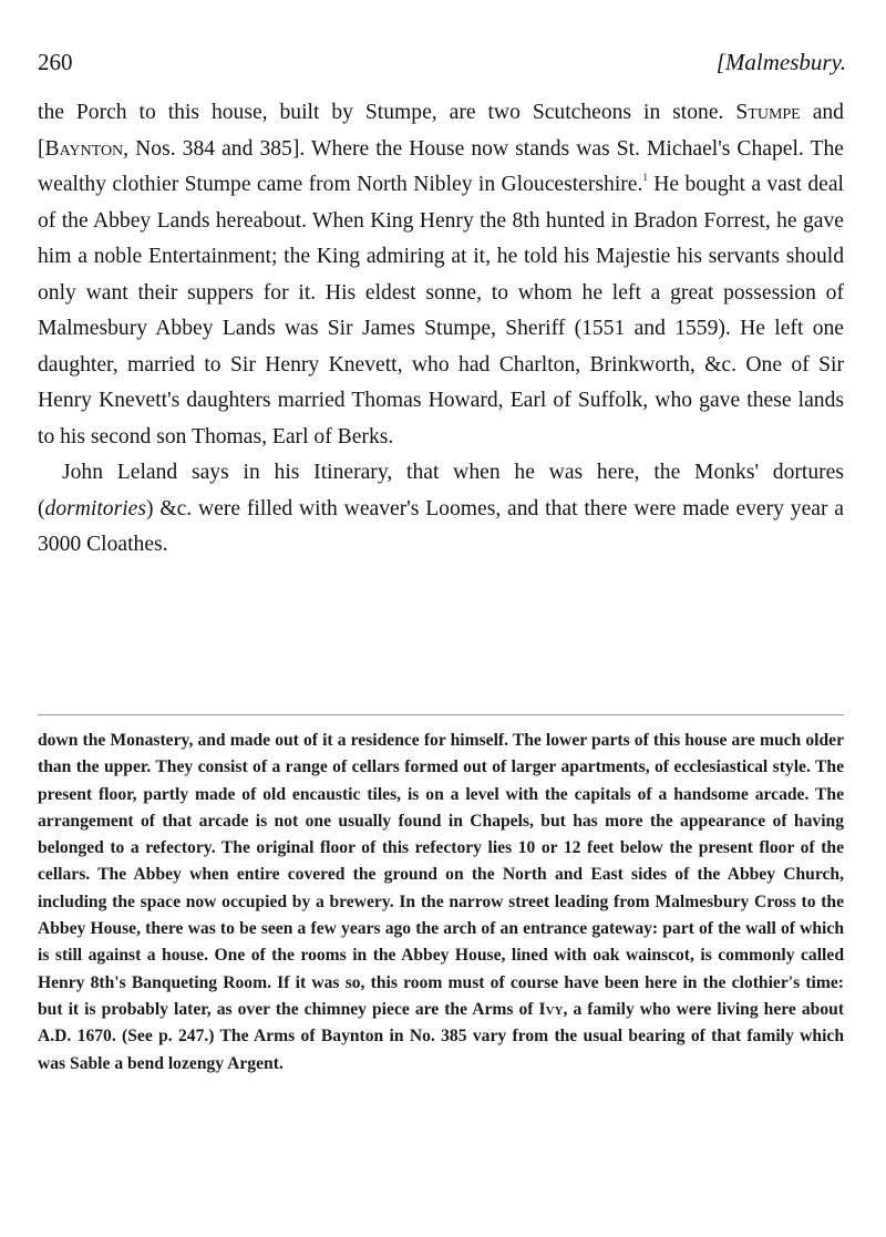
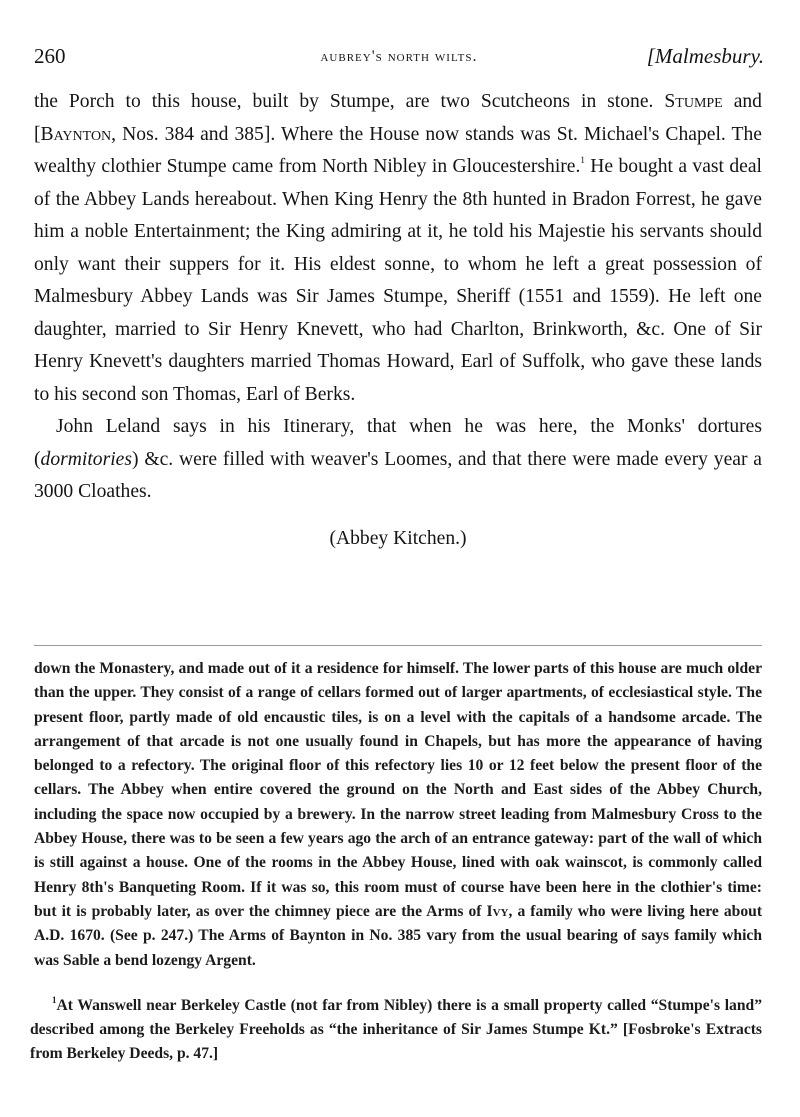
  260
+ aubrey's north wilts.
  [Malmesbury.
  the Porch to this house, built by Stumpe, are two Scutcheons in stone. Stumpe and [Baynton, Nos. 384 and 385]. Where the House now stands was St. Michael's Chapel. The wealthy clothier Stumpe came from North Nibley in Gloucestershire.1 He bought a vast deal of the Abbey Lands hereabout. When King Henry the 8th hunted in Bradon Forrest, he gave him a noble Entertainment; the King admiring at it, he told his Majestie his servants should only want their suppers for it. His eldest sonne, to whom he left a great possession of Malmesbury Abbey Lands was Sir James Stumpe, Sheriff (1551 and 1559). He left one daughter, married to Sir Henry Knevett, who had Charlton, Brinkworth, &c. One of Sir Henry Knevett's daughters married Thomas Howard, Earl of Suffolk, who gave these lands to his second son Thomas, Earl of Berks.
  John Leland says in his Itinerary, that when he was here, the Monks' dortures (dormitories) &c. were filled with weaver's Loomes, and that there were made every year a 3000 Cloathes.
+ (Abbey Kitchen.)
- down the Monastery, and made out of it a residence for himself. The lower parts of this house are much older than the upper. They consist of a range of cellars formed out of larger apartments, of ecclesiastical style. The present floor, partly made of old encaustic tiles, is on a level with the capitals of a handsome arcade. The arrangement of that arcade is not one usually found in Chapels, but has more the appearance of having belonged to a refectory. The original floor of this refectory lies 10 or 12 feet below the present floor of the cellars. The Abbey when entire covered the ground on the North and East sides of the Abbey Church, including the space now occupied by a brewery. In the narrow street leading from Malmesbury Cross to the Abbey House, there was to be seen a few years ago the arch of an entrance gateway: part of the wall of which is still against a house. One of the rooms in the Abbey House, lined with oak wainscot, is commonly called Henry 8th's Banqueting Room. If it was so, this room must of course have been here in the clothier's time: but it is probably later, as over the chimney piece are the Arms of Ivy, a family who were living here about A.D. 1670. (See p. 247.) The Arms of Baynton in No. 385 vary from the usual bearing of that family which was Sable a bend lozengy Argent.
+ down the Monastery, and made out of it a residence for himself. The lower parts of this house are much older than the upper. They consist of a range of cellars formed out of larger apartments, of ecclesiastical style. The present floor, partly made of old encaustic tiles, is on a level with the capitals of a handsome arcade. The arrangement of that arcade is not one usually found in Chapels, but has more the appearance of having belonged to a refectory. The original floor of this refectory lies 10 or 12 feet below the present floor of the cellars. The Abbey when entire covered the ground on the North and East sides of the Abbey Church, including the space now occupied by a brewery. In the narrow street leading from Malmesbury Cross to the Abbey House, there was to be seen a few years ago the arch of an entrance gateway: part of the wall of which is still against a house. One of the rooms in the Abbey House, lined with oak wainscot, is commonly called Henry 8th's Banqueting Room. If it was so, this room must of course have been here in the clothier's time: but it is probably later, as over the chimney piece are the Arms of Ivy, a family who were living here about A.D. 1670. (See p. 247.) The Arms of Baynton in No. 385 vary from the usual bearing of says family which was Sable a bend lozengy Argent.
+ 1At Wanswell near Berkeley Castle (not far from Nibley) there is a small property called “Stumpe's land” described among the Berkeley Freeholds as “the inheritance of Sir James Stumpe Kt.” [Fosbroke's Extracts from Berkeley Deeds, p. 47.]
